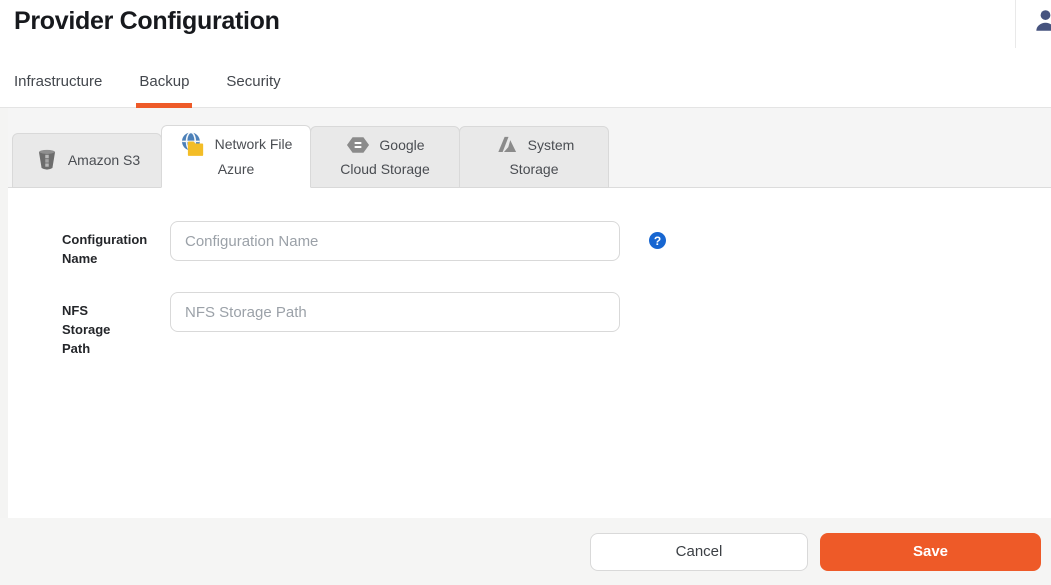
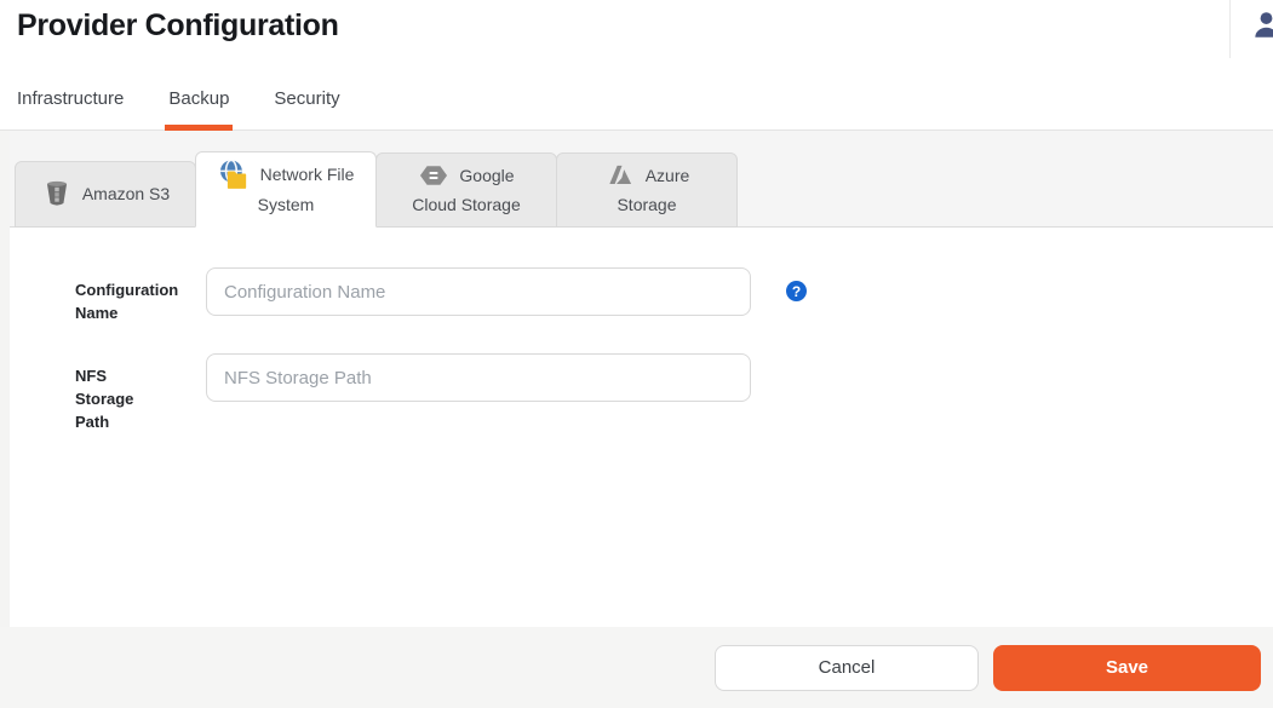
  Provider Configuration
  Infrastructure
  Backup
  Security
  Amazon S3
  Network File
- Azure
+ System
  Google
  Cloud Storage
- System
+ Azure
  Storage
  Configuration Name
  Configuration Name
  ?
  NFS Storage Path
  NFS Storage Path
  Cancel
  Save
